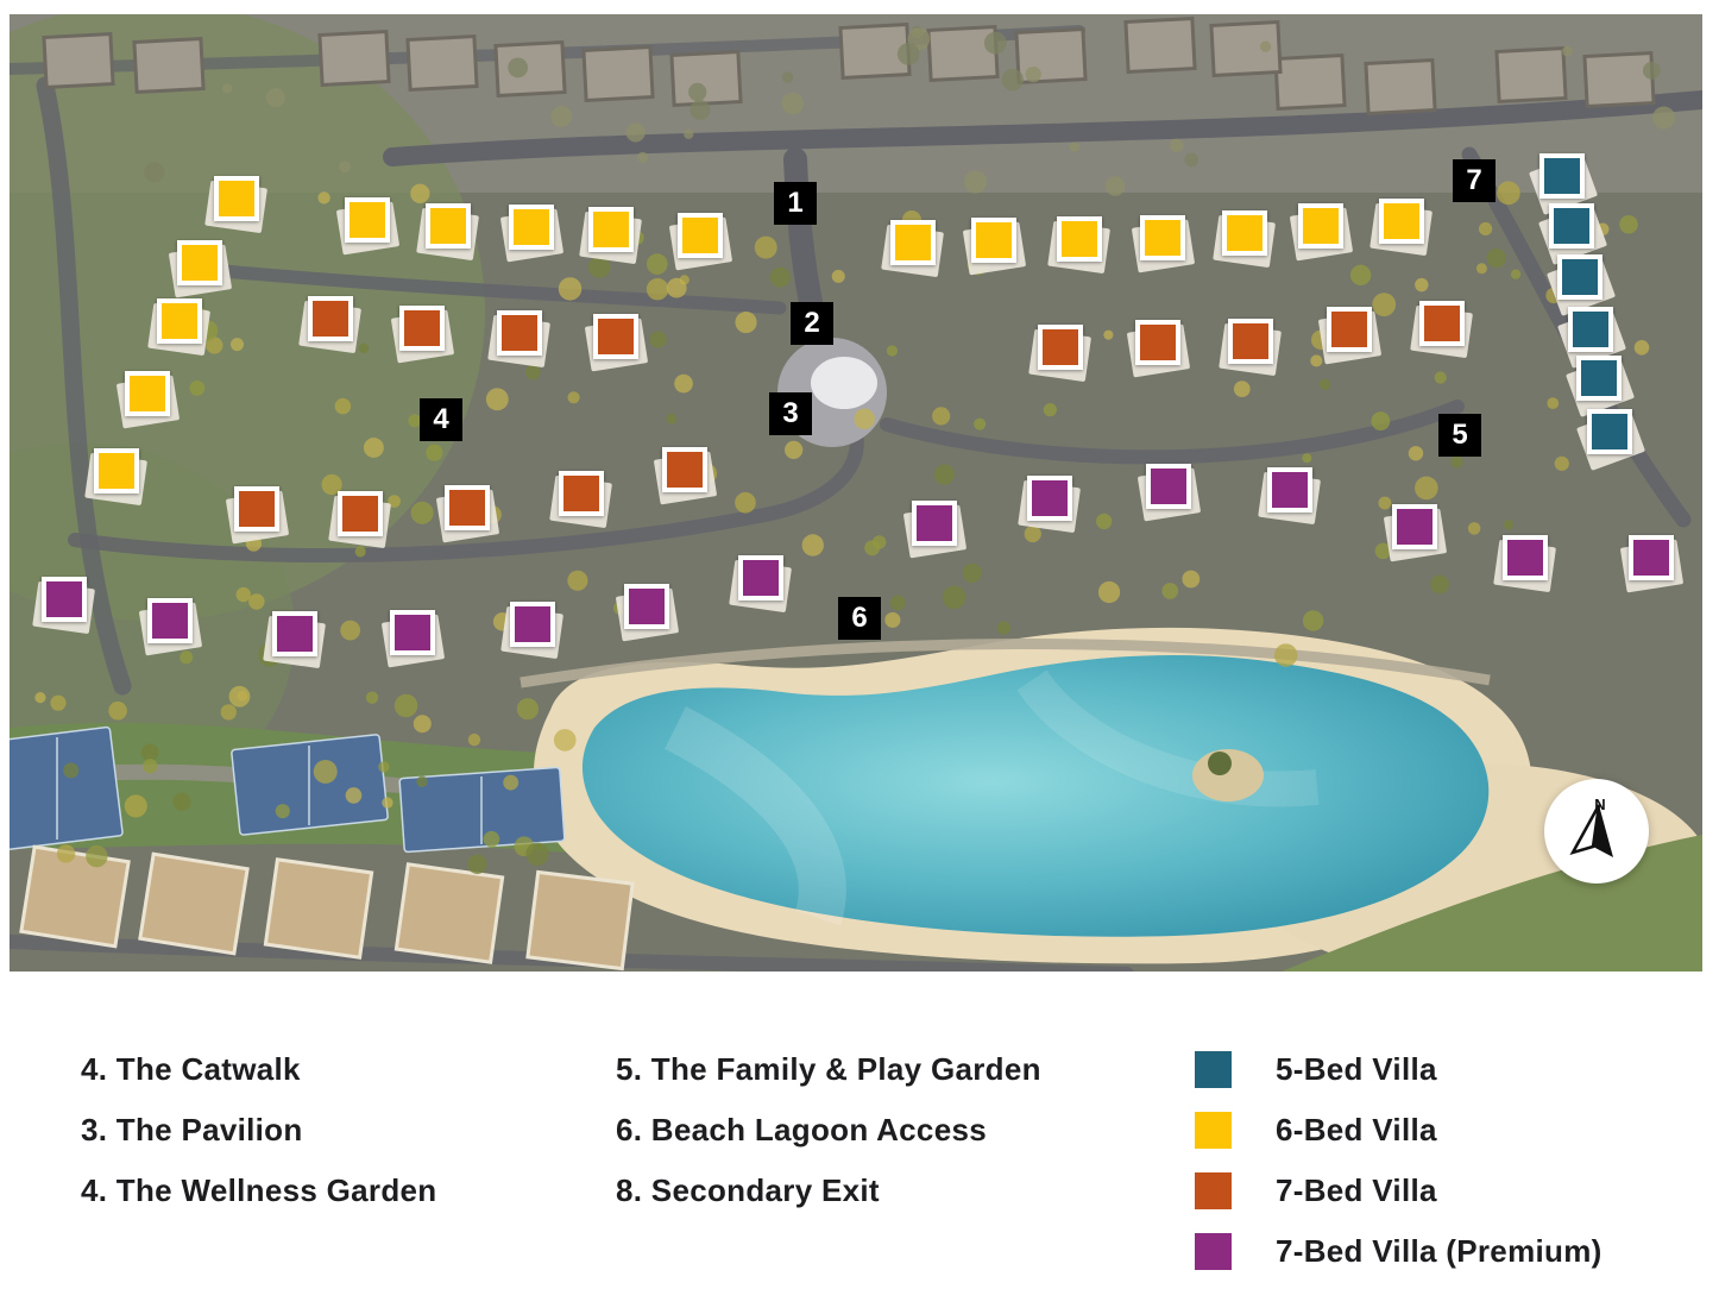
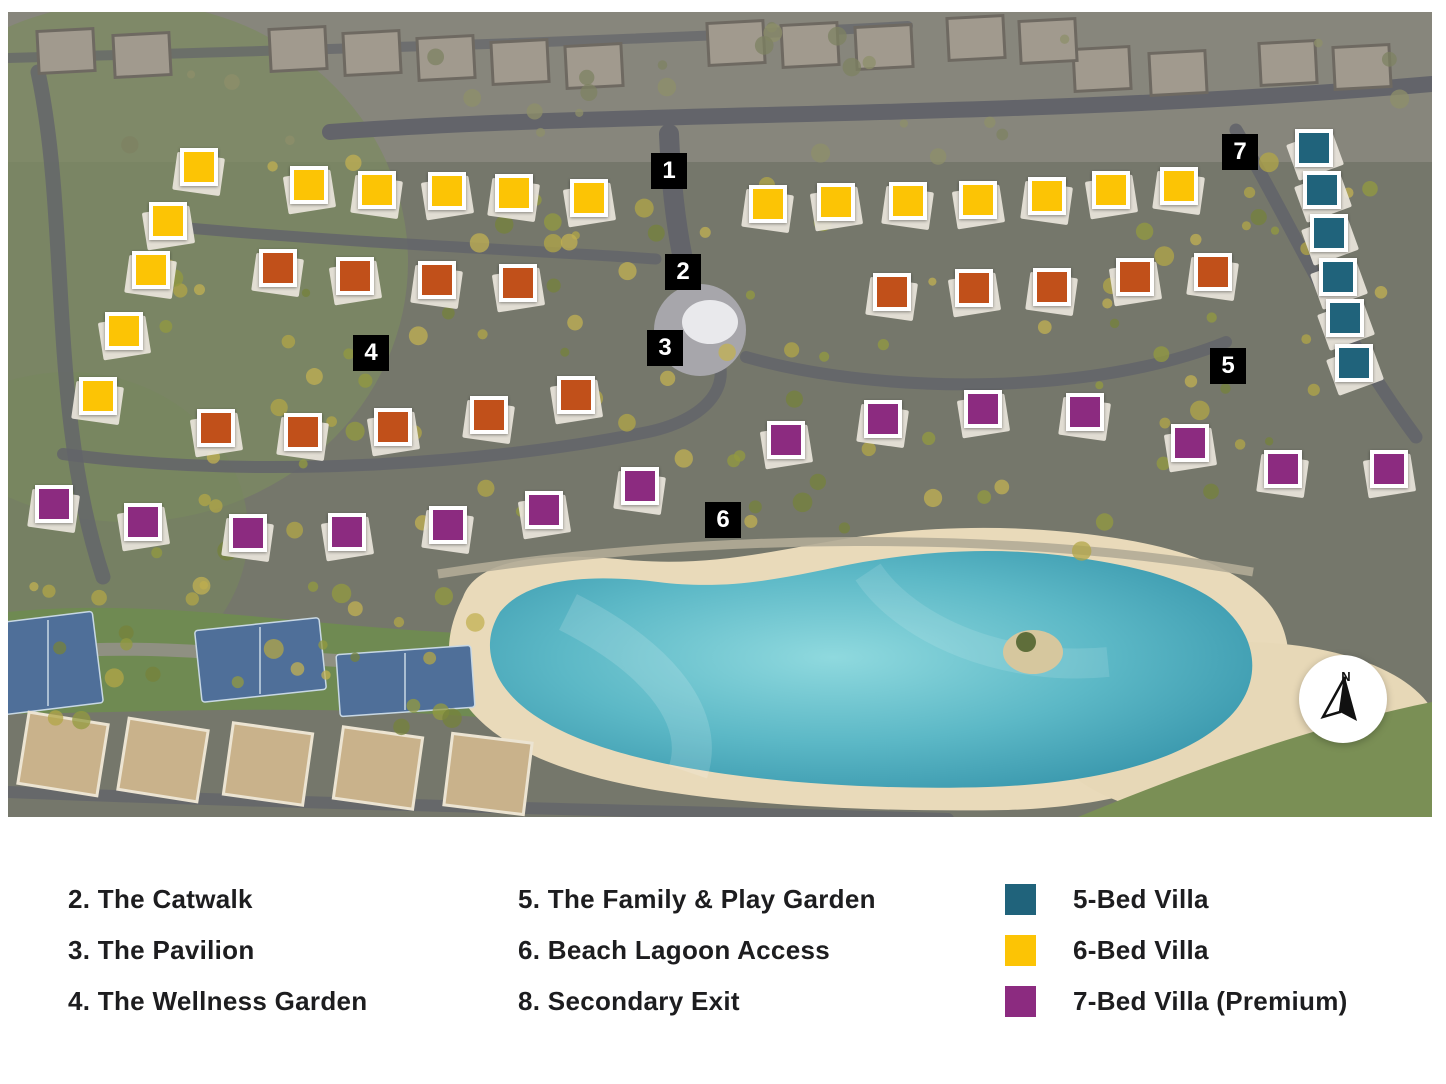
  1
  2
  3
  4
  5
  6
  7
  N
- 4. The Catwalk
+ 2. The Catwalk
  3. The Pavilion
  4. The Wellness Garden
  5. The Family & Play Garden
  6. Beach Lagoon Access
  8. Secondary Exit
  5-Bed Villa
  6-Bed Villa
- 7-Bed Villa
  7-Bed Villa (Premium)
